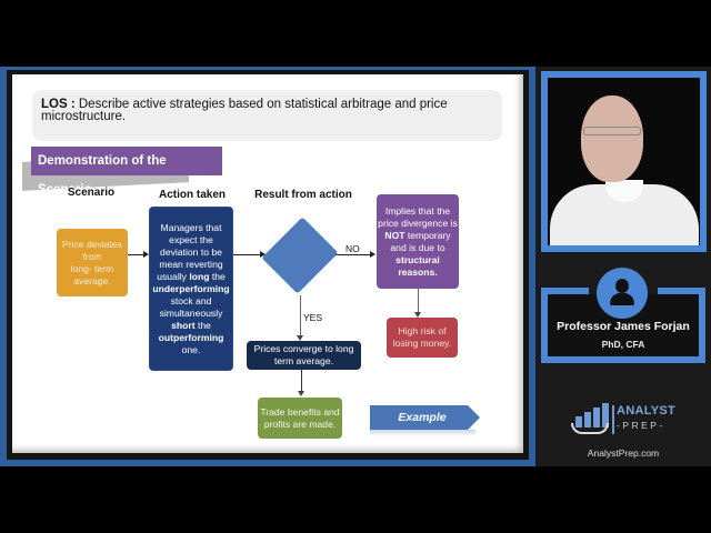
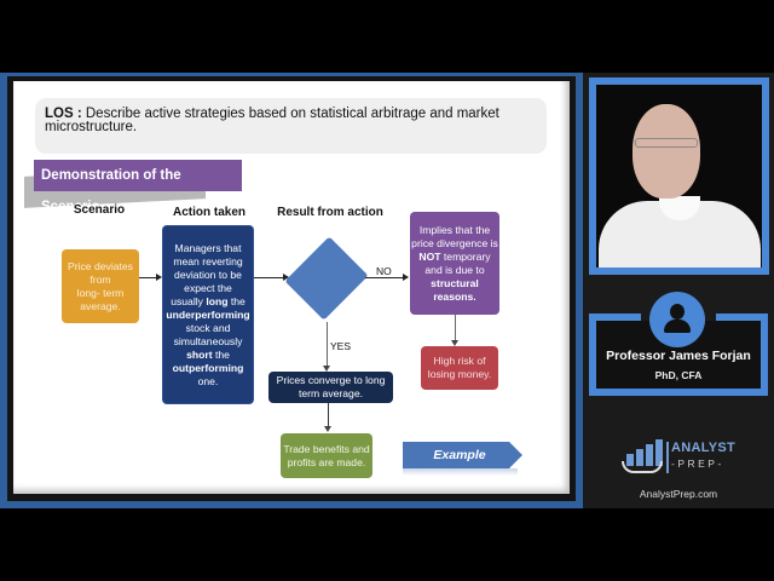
- LOS : Describe active strategies based on statistical arbitrage and price microstructure.
+ LOS : Describe active strategies based on statistical arbitrage and market microstructure.
  Demonstration of the Scenario
  Scenario
  Action taken
  Result from action
  Price deviates
  from
  long- term
  average.
  Managers that
- expect the
+ mean reverting
  deviation to be
- mean reverting
+ expect the
  usually long the
  underperforming
  stock and
  simultaneously
  short the
  outperforming
  one.
  NO
  YES
  Implies that the
  price divergence is
  NOT temporary
  and is due to
  structural
  reasons.
  High risk of
  losing money.
  Prices converge to long
  term average.
  Trade benefits and
  profits are made.
  Example
  Professor James Forjan
  PhD, CFA
  ANALYST
  -PREP-
  AnalystPrep.com
